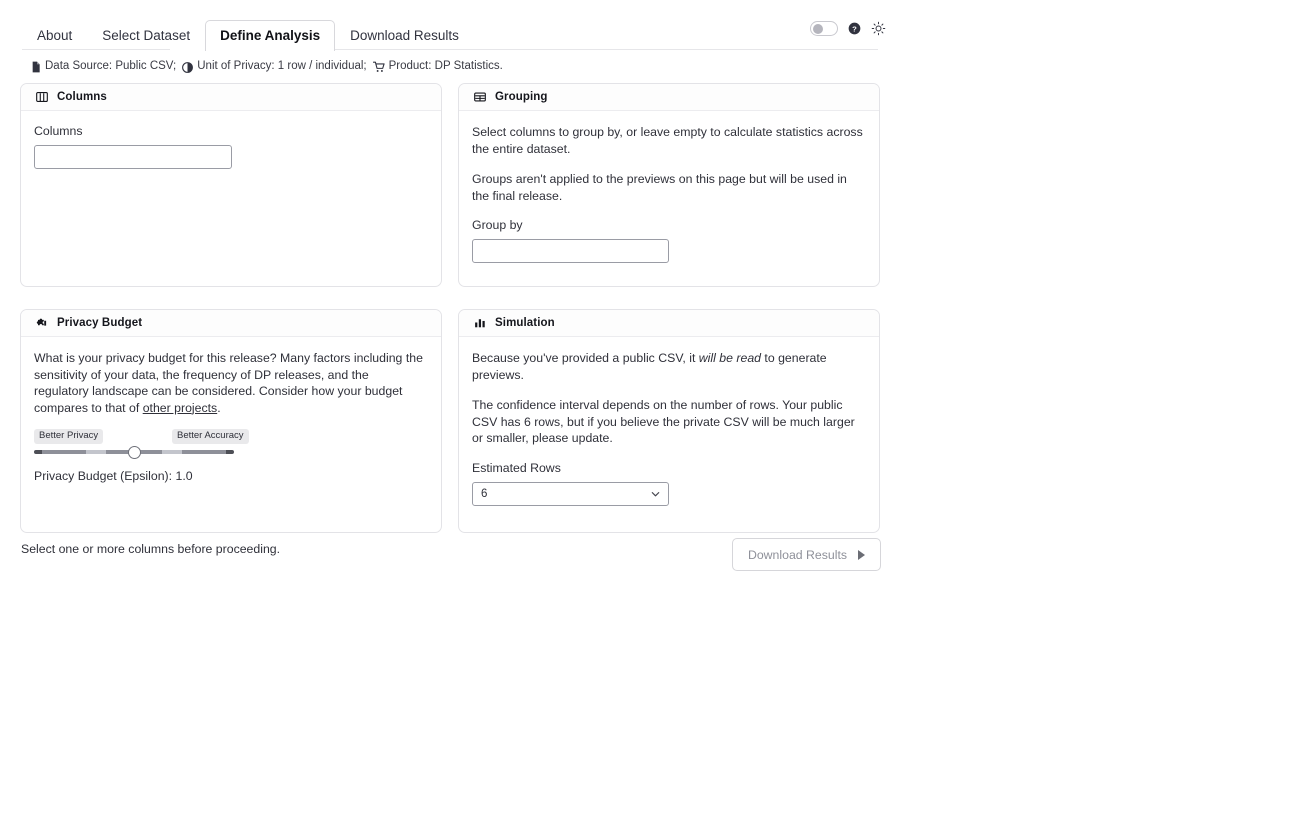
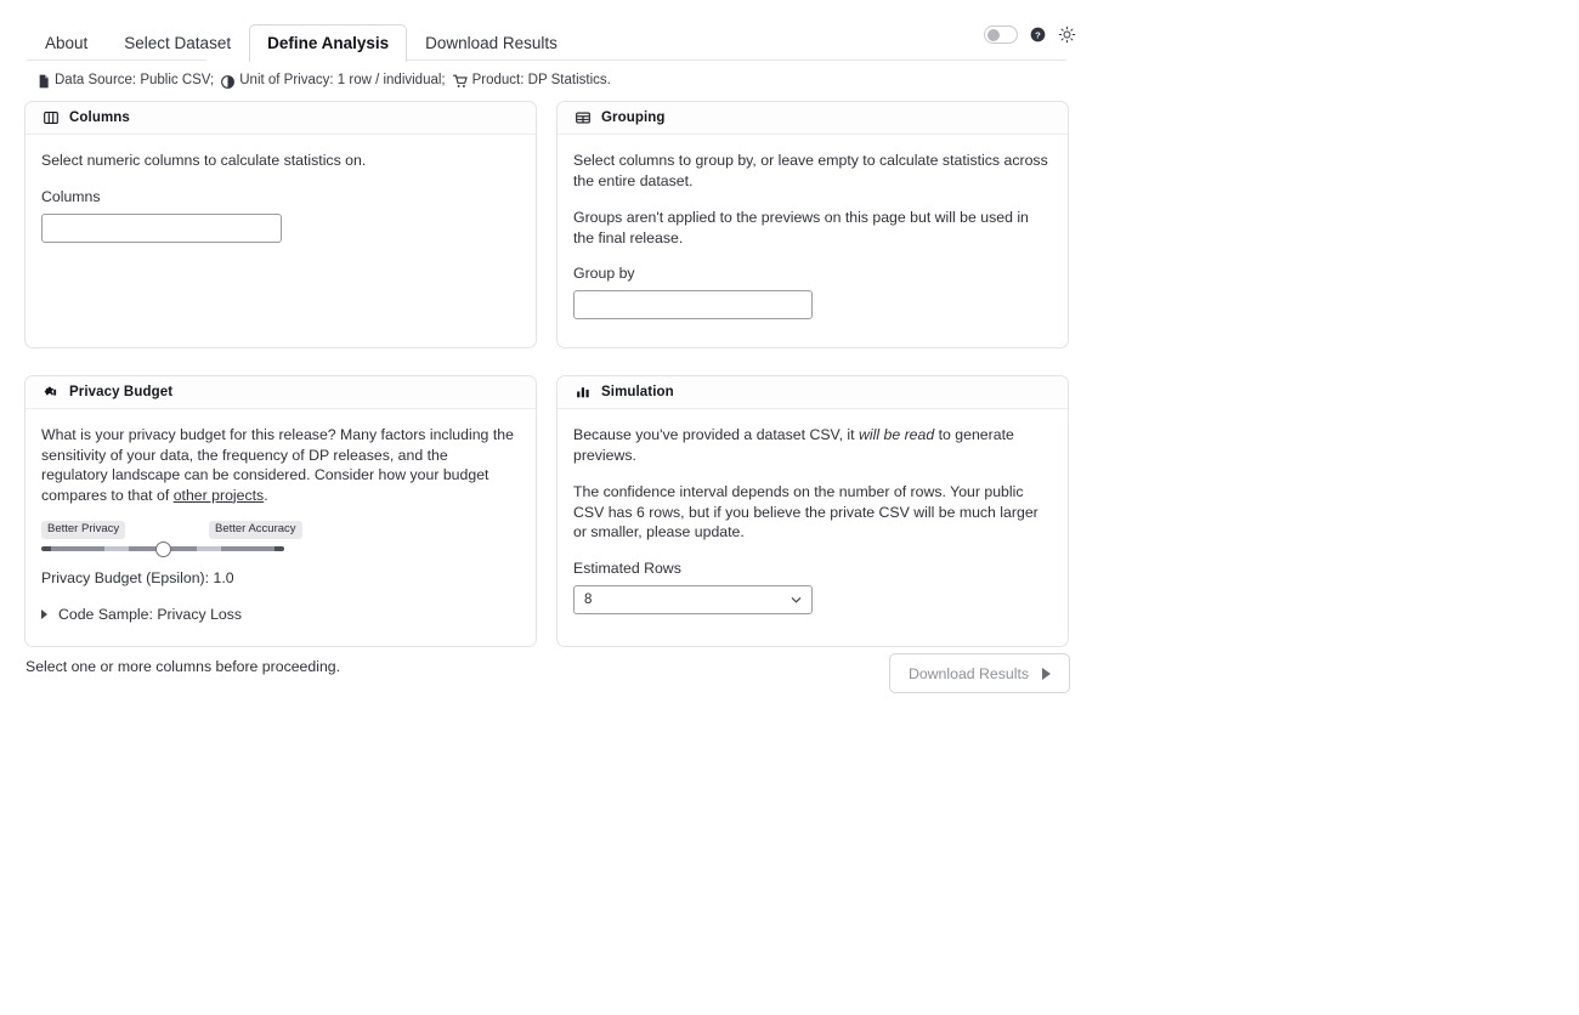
  About
  Select Dataset
  Define Analysis
  Download Results
  ?
  Data Source: Public CSV;
  Unit of Privacy: 1 row / individual;
  Product: DP Statistics.
  Columns
+ Select numeric columns to calculate statistics on.
  Columns
  Grouping
  Select columns to group by, or leave empty to calculate statistics across the entire dataset.
  Groups aren't applied to the previews on this page but will be used in the final release.
  Group by
  Privacy Budget
  What is your privacy budget for this release? Many factors including the sensitivity of your data, the frequency of DP releases, and the regulatory landscape can be considered. Consider how your budget compares to that of other projects.
  Better Privacy
  Better Accuracy
  Privacy Budget (Epsilon): 1.0
+ Code Sample: Privacy Loss
  Simulation
- Because you've provided a public CSV, it will be read to generate previews.
+ Because you've provided a dataset CSV, it will be read to generate previews.
  The confidence interval depends on the number of rows. Your public CSV has 6 rows, but if you believe the private CSV will be much larger or smaller, please update.
  Estimated Rows
- 6
+ 8
  Select one or more columns before proceeding.
  Download Results
